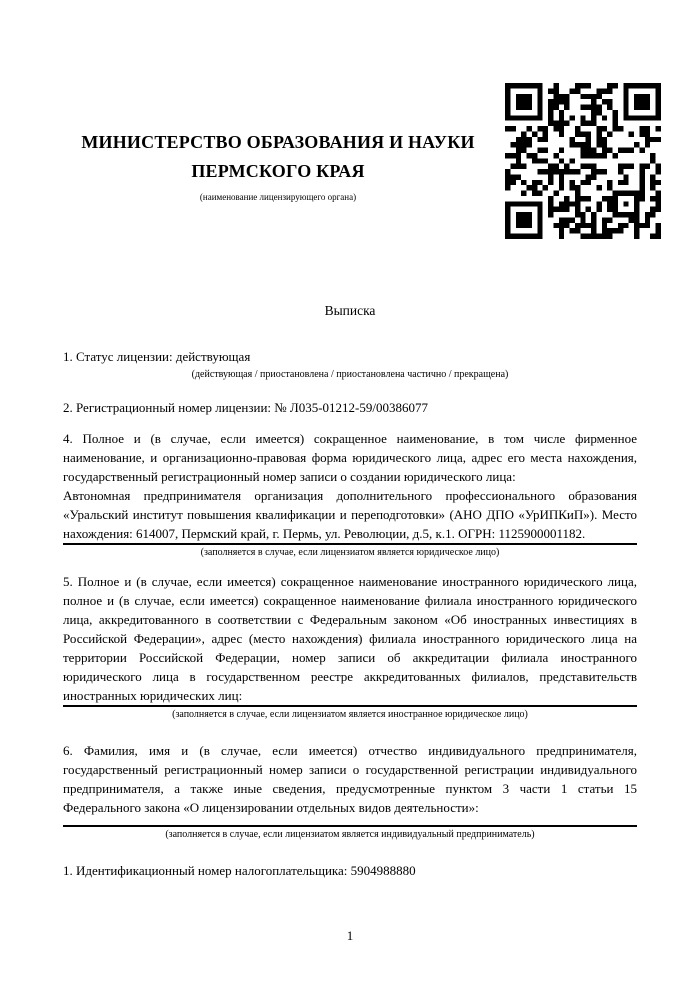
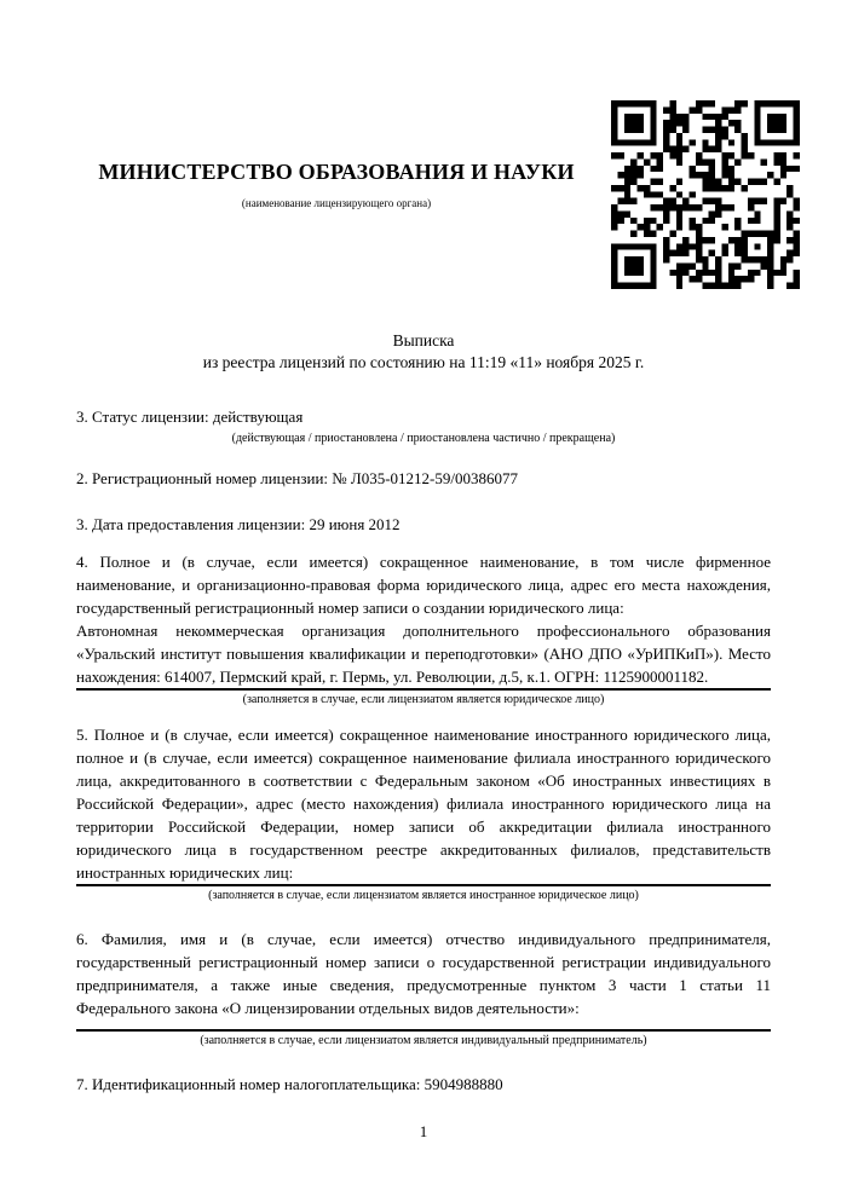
  МИНИСТЕРСТВО ОБРАЗОВАНИЯ И НАУКИ
- ПЕРМСКОГО КРАЯ
  (наименование лицензирующего органа)
  Выписка
+ из реестра лицензий по состоянию на 11:19 «11» ноября 2025 г.
- 1. Статус лицензии: действующая
+ 3. Статус лицензии: действующая
  (действующая / приостановлена / приостановлена частично / прекращена)
  2. Регистрационный номер лицензии: № Л035-01212-59/00386077
+ 3. Дата предоставления лицензии: 29 июня 2012
  4. Полное и (в случае, если имеется) сокращенное наименование, в том числе фирменное наименование, и организационно-правовая форма юридического лица, адрес его места нахождения, государственный регистрационный номер записи о создании юридического лица:
- Автономная предпринимателя организация дополнительного профессионального образования «Уральский институт повышения квалификации и переподготовки» (АНО ДПО «УрИПКиП»). Место нахождения: 614007, Пермский край, г. Пермь, ул. Революции, д.5, к.1. ОГРН: 1125900001182.
+ Автономная некоммерческая организация дополнительного профессионального образования «Уральский институт повышения квалификации и переподготовки» (АНО ДПО «УрИПКиП»). Место нахождения: 614007, Пермский край, г. Пермь, ул. Революции, д.5, к.1. ОГРН: 1125900001182.
  (заполняется в случае, если лицензиатом является юридическое лицо)
  5. Полное и (в случае, если имеется) сокращенное наименование иностранного юридического лица, полное и (в случае, если имеется) сокращенное наименование филиала иностранного юридического лица, аккредитованного в соответствии с Федеральным законом «Об иностранных инвестициях в Российской Федерации», адрес (место нахождения) филиала иностранного юридического лица на территории Российской Федерации, номер записи об аккредитации филиала иностранного юридического лица в государственном реестре аккредитованных филиалов, представительств иностранных юридических лиц:
  (заполняется в случае, если лицензиатом является иностранное юридическое лицо)
- 6. Фамилия, имя и (в случае, если имеется) отчество индивидуального предпринимателя, государственный регистрационный номер записи о государственной регистрации индивидуального предпринимателя, а также иные сведения, предусмотренные пунктом 3 части 1 статьи 15 Федерального закона «О лицензировании отдельных видов деятельности»:
+ 6. Фамилия, имя и (в случае, если имеется) отчество индивидуального предпринимателя, государственный регистрационный номер записи о государственной регистрации индивидуального предпринимателя, а также иные сведения, предусмотренные пунктом 3 части 1 статьи 11 Федерального закона «О лицензировании отдельных видов деятельности»:
  (заполняется в случае, если лицензиатом является индивидуальный предприниматель)
- 1. Идентификационный номер налогоплательщика: 5904988880
+ 7. Идентификационный номер налогоплательщика: 5904988880
  1
